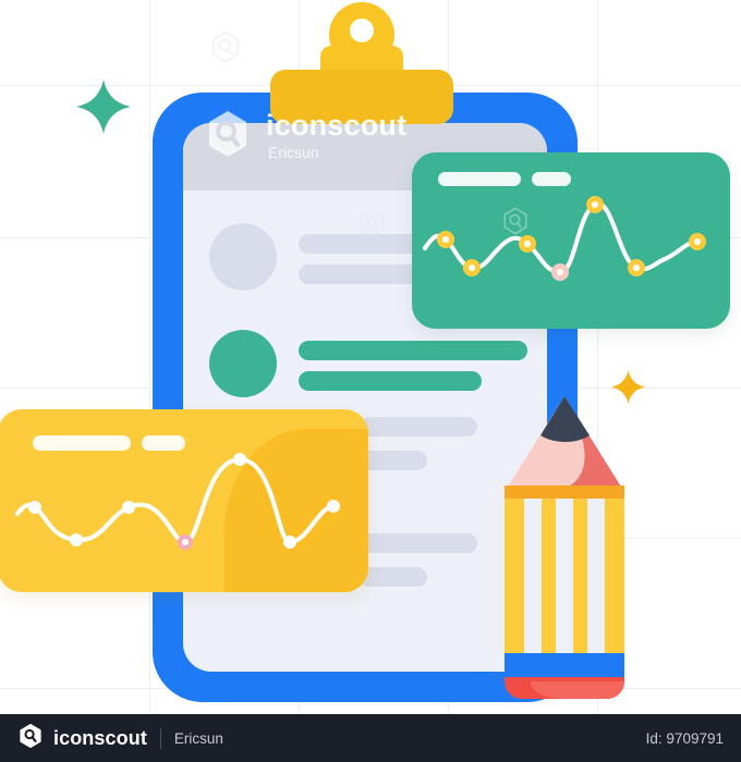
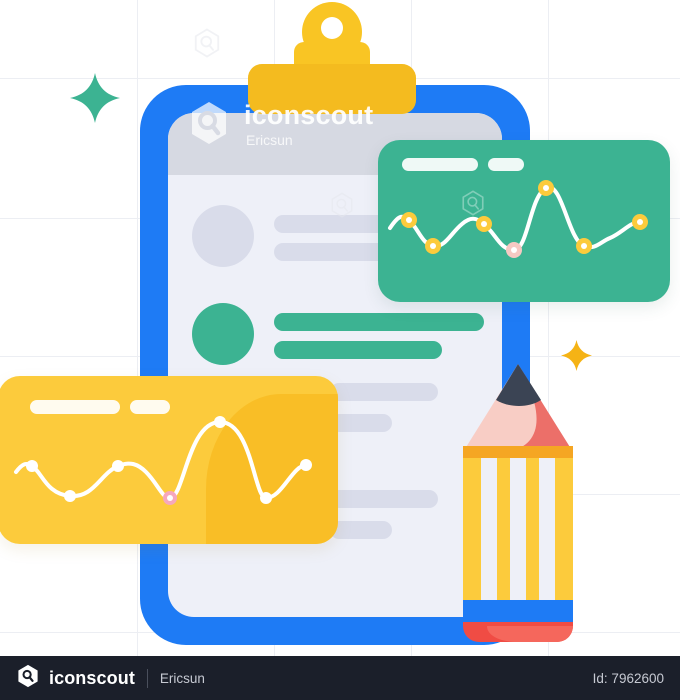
  iconscout
  Ericsun
  iconscout
  Ericsun
- Id: 9709791
+ Id: 7962600
